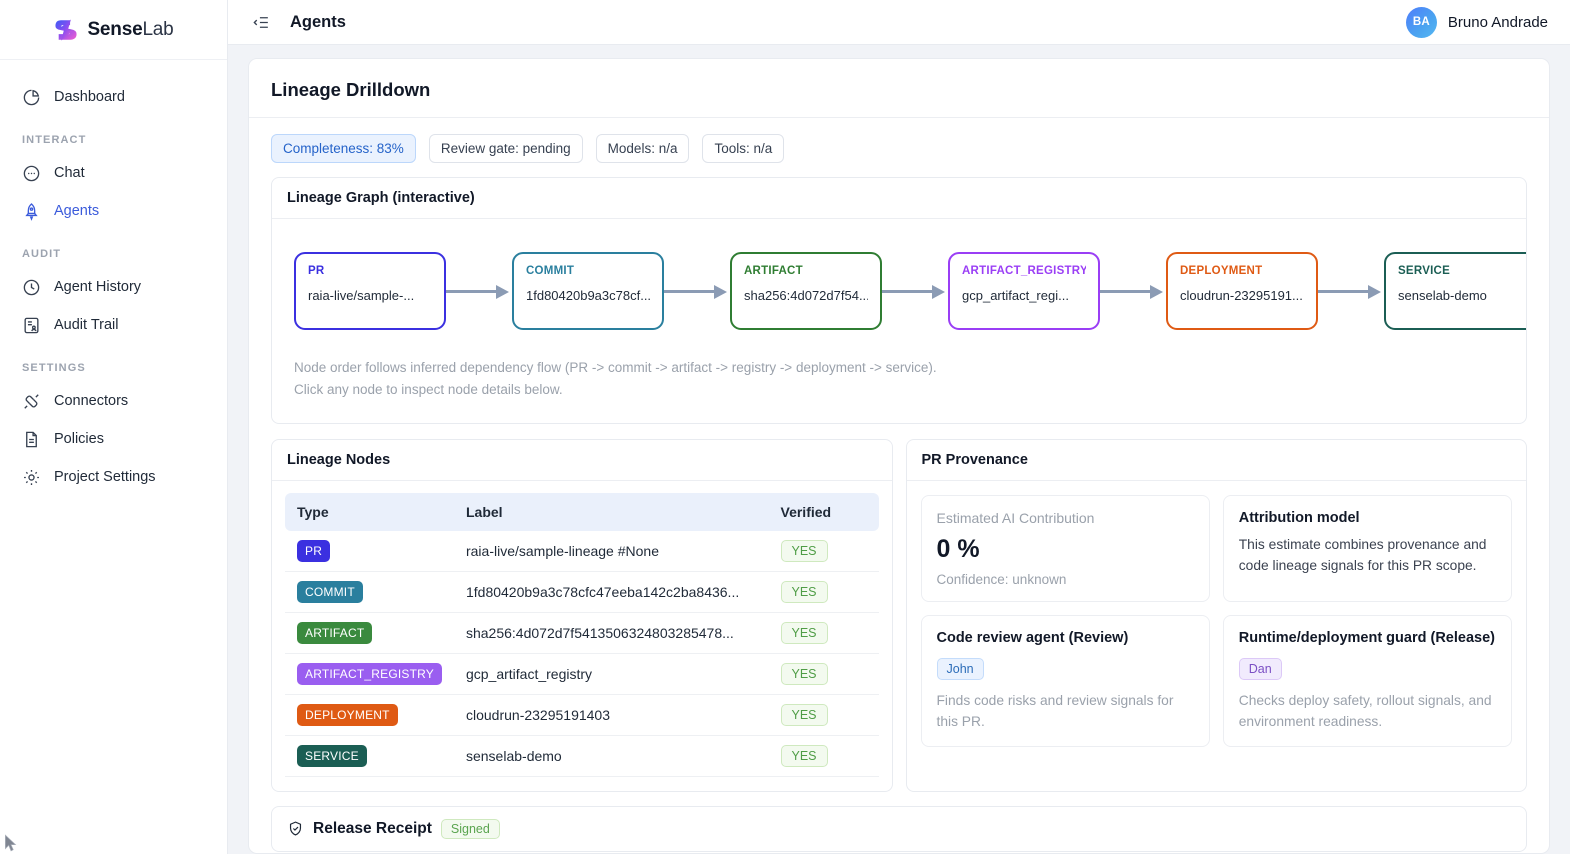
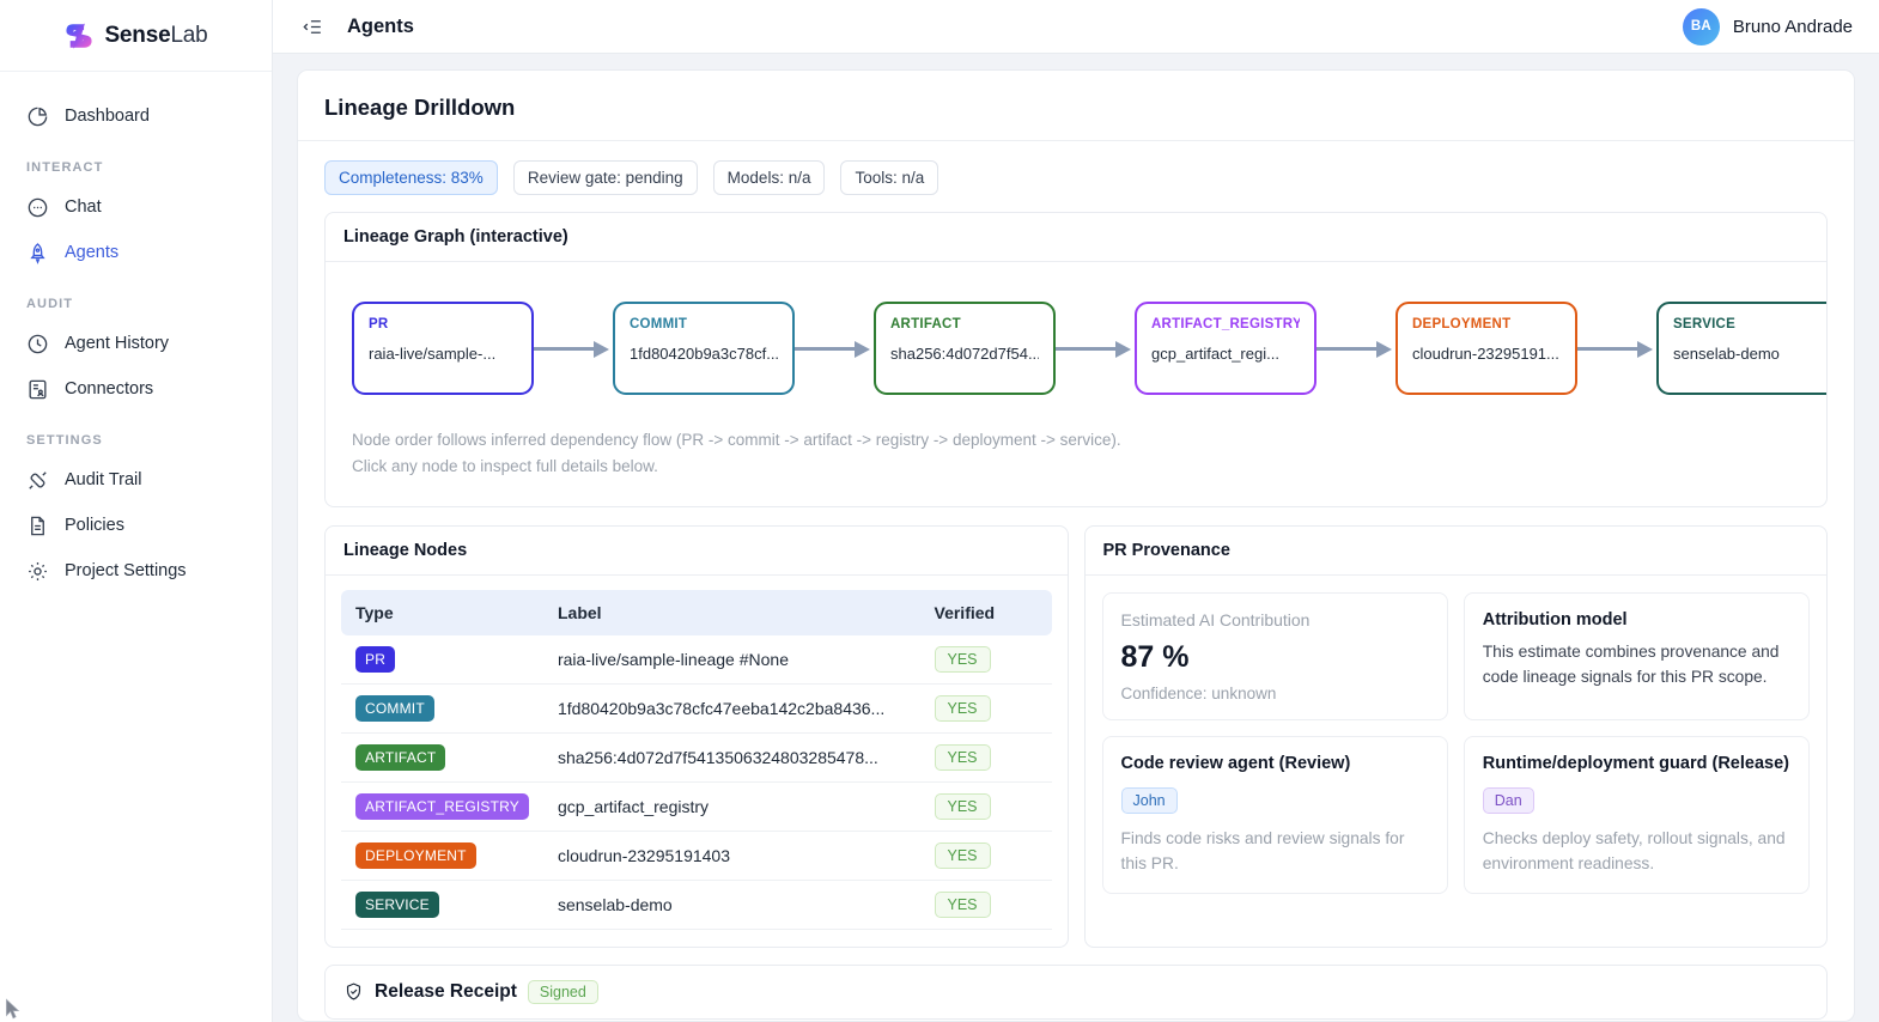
  SenseLab
  Dashboard
  INTERACT
  Chat
  Agents
  AUDIT
  Agent History
- Audit Trail
+ Connectors
  SETTINGS
- Connectors
+ Audit Trail
  Policies
  Project Settings
  Agents
  BA
  Bruno Andrade
  Lineage Drilldown
  Completeness: 83%
  Review gate: pending
  Models: n/a
  Tools: n/a
  Lineage Graph (interactive)
  PR
  raia-live/sample-...
  COMMIT
  1fd80420b9a3c78cf...
  ARTIFACT
  sha256:4d072d7f54...
  ARTIFACT_REGISTRY
  gcp_artifact_regi...
  DEPLOYMENT
  cloudrun-23295191...
  SERVICE
  senselab-demo
  Node order follows inferred dependency flow (PR -> commit -> artifact -> registry -> deployment -> service).
- Click any node to inspect node details below.
+ Click any node to inspect full details below.
  Lineage Nodes
  Type	Label	Verified
  PR	raia-live/sample-lineage #None	YES
  COMMIT	1fd80420b9a3c78cfc47eeba142c2ba8436...	YES
  ARTIFACT	sha256:4d072d7f5413506324803285478...	YES
  ARTIFACT_REGISTRY	gcp_artifact_registry	YES
  DEPLOYMENT	cloudrun-23295191403	YES
  SERVICE	senselab-demo	YES
  PR Provenance
  Estimated AI Contribution
- 0 %
+ 87 %
  Confidence: unknown
  Attribution model
  This estimate combines provenance and code lineage signals for this PR scope.
  Code review agent (Review)
  John
  Finds code risks and review signals for this PR.
  Runtime/deployment guard (Release)
  Dan
  Checks deploy safety, rollout signals, and environment readiness.
  Release Receipt
  Signed
